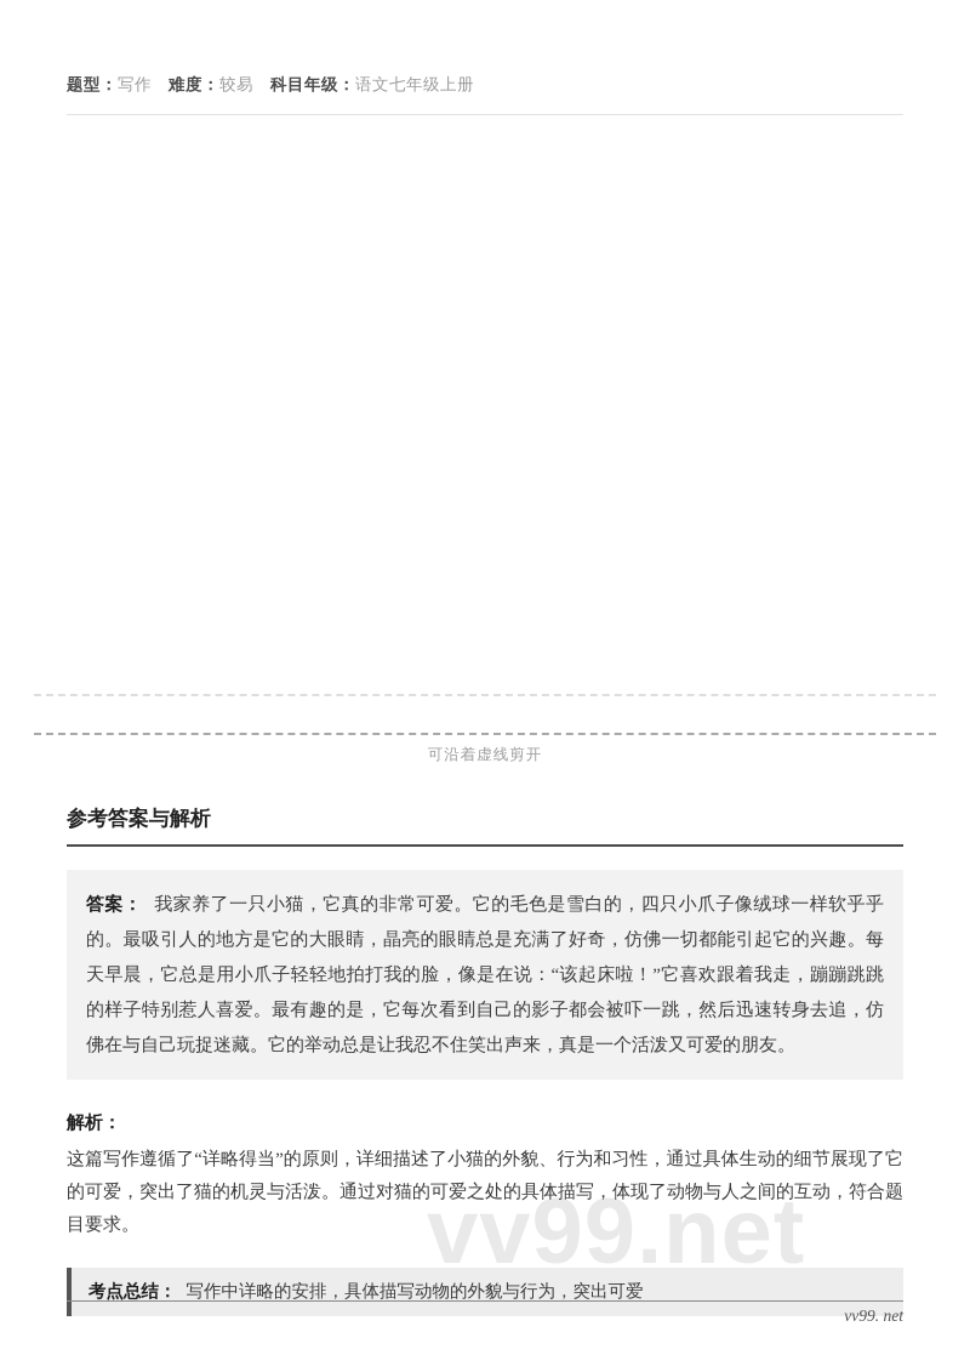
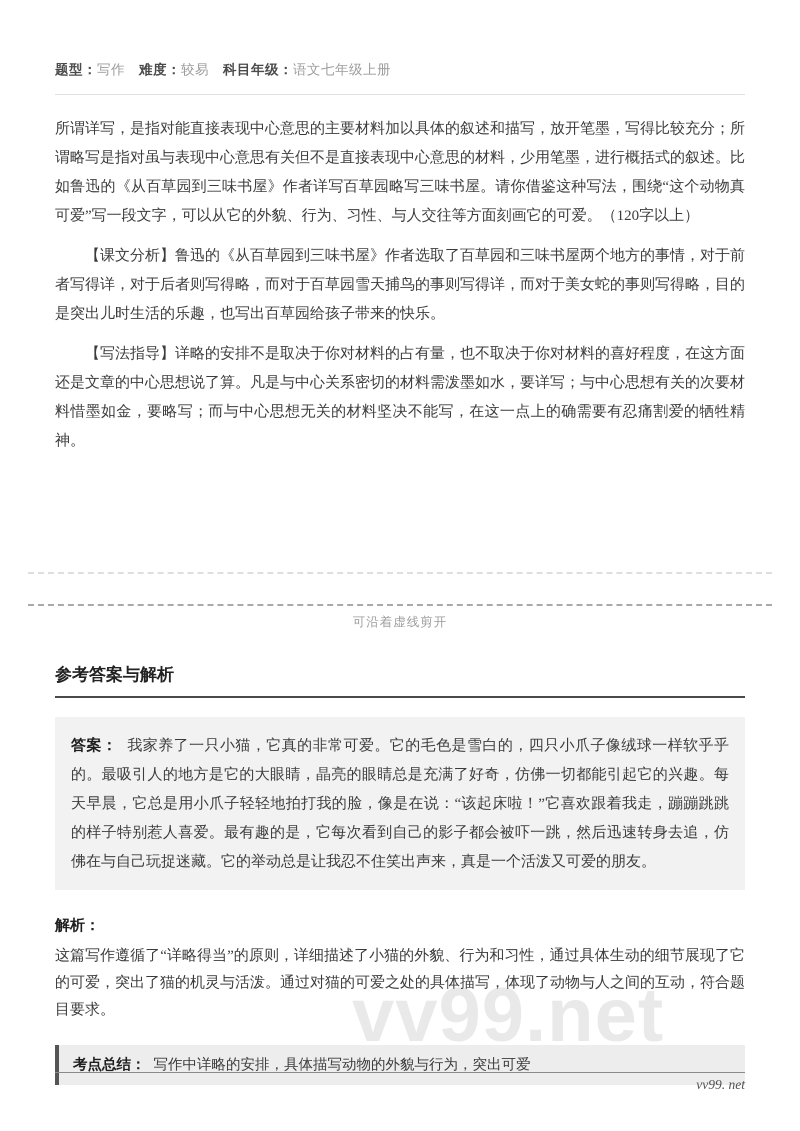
  vv99.net
  题型：写作 难度：较易 科目年级：语文七年级上册
+ 所谓详写，是指对能直接表现中心意思的主要材料加以具体的叙述和描写，放开笔墨，写得比较充分；所谓略写是指对虽与表现中心意思有关但不是直接表现中心意思的材料，少用笔墨，进行概括式的叙述。比如鲁迅的《从百草园到三味书屋》作者详写百草园略写三味书屋。请你借鉴这种写法，围绕“这个动物真可爱”写一段文字，可以从它的外貌、行为、习性、与人交往等方面刻画它的可爱。（120字以上）
+ 【课文分析】鲁迅的《从百草园到三味书屋》作者选取了百草园和三味书屋两个地方的事情，对于前者写得详，对于后者则写得略，而对于百草园雪天捕鸟的事则写得详，而对于美女蛇的事则写得略，目的是突出儿时生活的乐趣，也写出百草园给孩子带来的快乐。
+ 【写法指导】详略的安排不是取决于你对材料的占有量，也不取决于你对材料的喜好程度，在这方面还是文章的中心思想说了算。凡是与中心关系密切的材料需泼墨如水，要详写；与中心思想有关的次要材料惜墨如金，要略写；而与中心思想无关的材料坚决不能写，在这一点上的确需要有忍痛割爱的牺牲精神。
  可沿着虚线剪开
  参考答案与解析
  答案： 我家养了一只小猫，它真的非常可爱。它的毛色是雪白的，四只小爪子像绒球一样软乎乎的。最吸引人的地方是它的大眼睛，晶亮的眼睛总是充满了好奇，仿佛一切都能引起它的兴趣。每天早晨，它总是用小爪子轻轻地拍打我的脸，像是在说：“该起床啦！”它喜欢跟着我走，蹦蹦跳跳的样子特别惹人喜爱。最有趣的是，它每次看到自己的影子都会被吓一跳，然后迅速转身去追，仿佛在与自己玩捉迷藏。它的举动总是让我忍不住笑出声来，真是一个活泼又可爱的朋友。
  解析：
  这篇写作遵循了“详略得当”的原则，详细描述了小猫的外貌、行为和习性，通过具体生动的细节展现了它的可爱，突出了猫的机灵与活泼。通过对猫的可爱之处的具体描写，体现了动物与人之间的互动，符合题目要求。
  考点总结： 写作中详略的安排，具体描写动物的外貌与行为，突出可爱
  vv99. net
